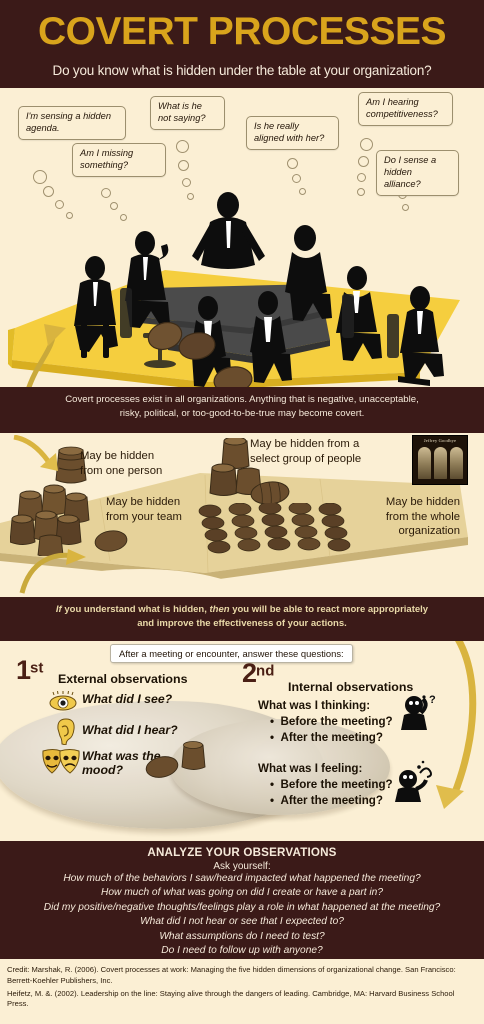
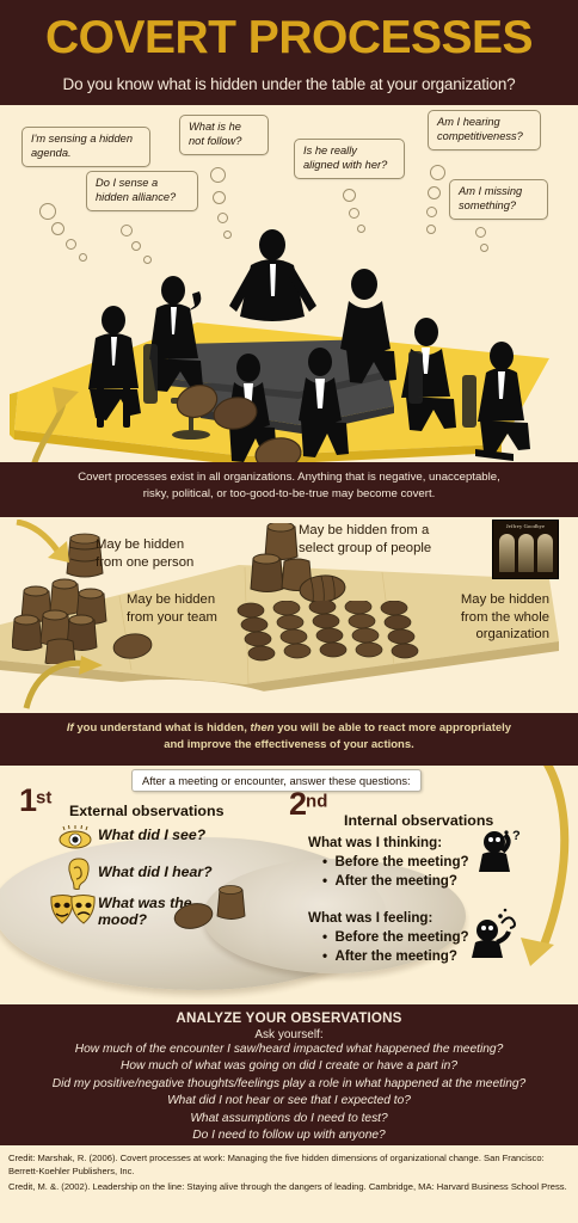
  COVERT PROCESSES
  Do you know what is hidden under the table at your organization?
  I'm sensing a hidden agenda.
- Am I missing something?
+ Do I sense a hidden alliance?
- What is he not saying?
+ What is he not follow?
  Is he really aligned with her?
  Am I hearing competitiveness?
- Do I sense a hidden alliance?
+ Am I missing something?
  Covert processes exist in all organizations. Anything that is negative, unacceptable,
  risky, political, or too-good-to-be-true may become covert.
  May be hidden
  from one person
  May be hidden from a
  select group of people
  May be hidden
  from your team
  May be hidden
  from the whole
  organization
  If you understand what is hidden, then you will be able to react more appropriately
  and improve the effectiveness of your actions.
  After a meeting or encounter, answer these questions:
  1st
  External observations
  What did I see?
  What did I hear?
  What was the
  mood?
  2nd
  Internal observations
  What was I thinking:
  • Before the meeting?
  • After the meeting?
  What was I feeling:
  • Before the meeting?
  • After the meeting?
  ?
  ANALYZE YOUR OBSERVATIONS
  Ask yourself:
- How much of the behaviors I saw/heard impacted what happened the meeting?
+ How much of the encounter I saw/heard impacted what happened the meeting?
  How much of what was going on did I create or have a part in?
  Did my positive/negative thoughts/feelings play a role in what happened at the meeting?
  What did I not hear or see that I expected to?
  What assumptions do I need to test?
  Do I need to follow up with anyone?
  Credit: Marshak, R. (2006). Covert processes at work: Managing the five hidden dimensions of organizational change. San Francisco: Berrett-Koehler Publishers, Inc.
- Heifetz, M. &. (2002). Leadership on the line: Staying alive through the dangers of leading. Cambridge, MA: Harvard Business School Press.
+ Credit, M. &. (2002). Leadership on the line: Staying alive through the dangers of leading. Cambridge, MA: Harvard Business School Press.
